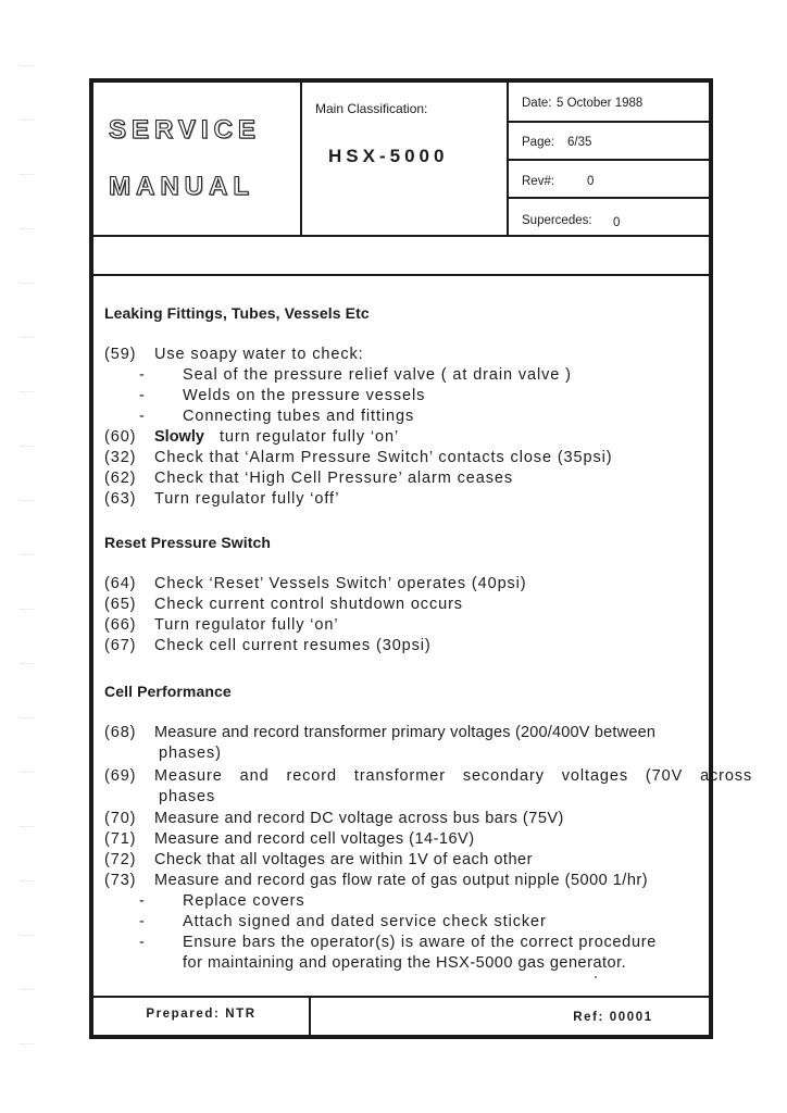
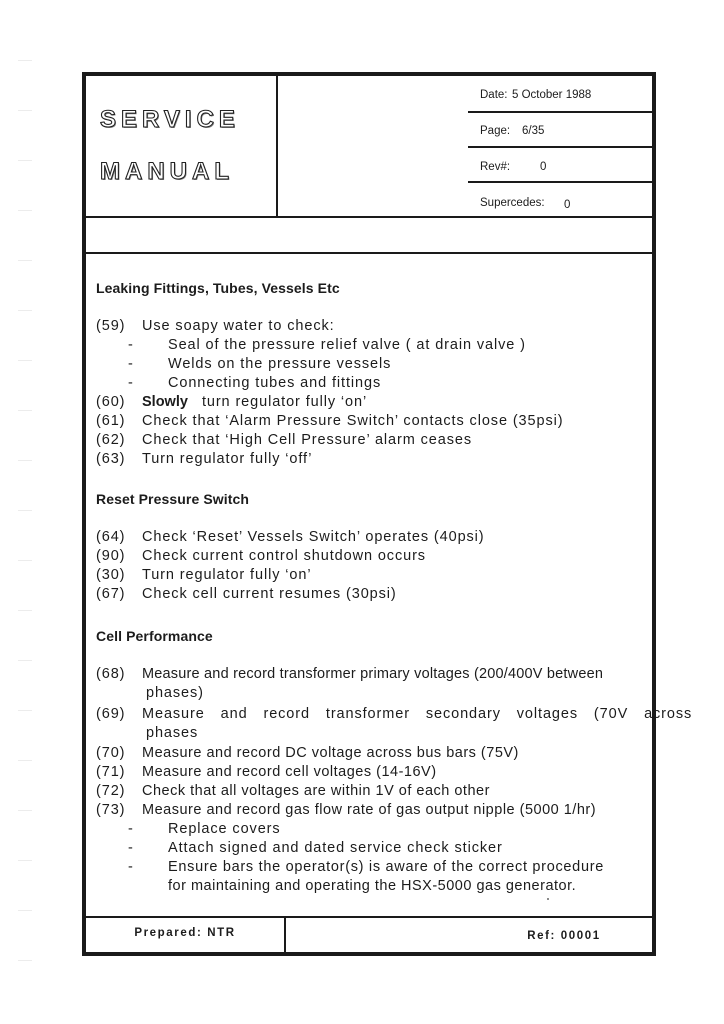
  SERVICE
  MANUAL
- Main Classification:
- HSX-5000
  Date:
  5 October 1988
  Page:
  6/35
  Rev#:
  0
  Supercedes:
  0
  Leaking Fittings, Tubes, Vessels Etc
  (59) Use soapy water to check:
  -
  Seal of the pressure relief valve ( at drain valve )
  -
  Welds on the pressure vessels
  -
  Connecting tubes and fittings
  (60) Slowly turn regulator fully ‘on’
- (32) Check that ‘Alarm Pressure Switch’ contacts close (35psi)
+ (61) Check that ‘Alarm Pressure Switch’ contacts close (35psi)
  (62) Check that ‘High Cell Pressure’ alarm ceases
  (63) Turn regulator fully ‘off’
  Reset Pressure Switch
  (64) Check ‘Reset’ Vessels Switch’ operates (40psi)
- (65) Check current control shutdown occurs
+ (90) Check current control shutdown occurs
- (66) Turn regulator fully ‘on’
+ (30) Turn regulator fully ‘on’
  (67) Check cell current resumes (30psi)
  Cell Performance
  (68) Measure and record transformer primary voltages (200/400V between
  phases)
  (69) Measure and record transformer secondary voltages (70V across
  phases
  (70) Measure and record DC voltage across bus bars (75V)
  (71) Measure and record cell voltages (14-16V)
  (72) Check that all voltages are within 1V of each other
  (73) Measure and record gas flow rate of gas output nipple (5000 1/hr)
  -
  Replace covers
  -
  Attach signed and dated service check sticker
  -
  Ensure bars the operator(s) is aware of the correct procedure
  for maintaining and operating the HSX-5000 gas generator.
  Prepared: NTR
  Ref: 00001
